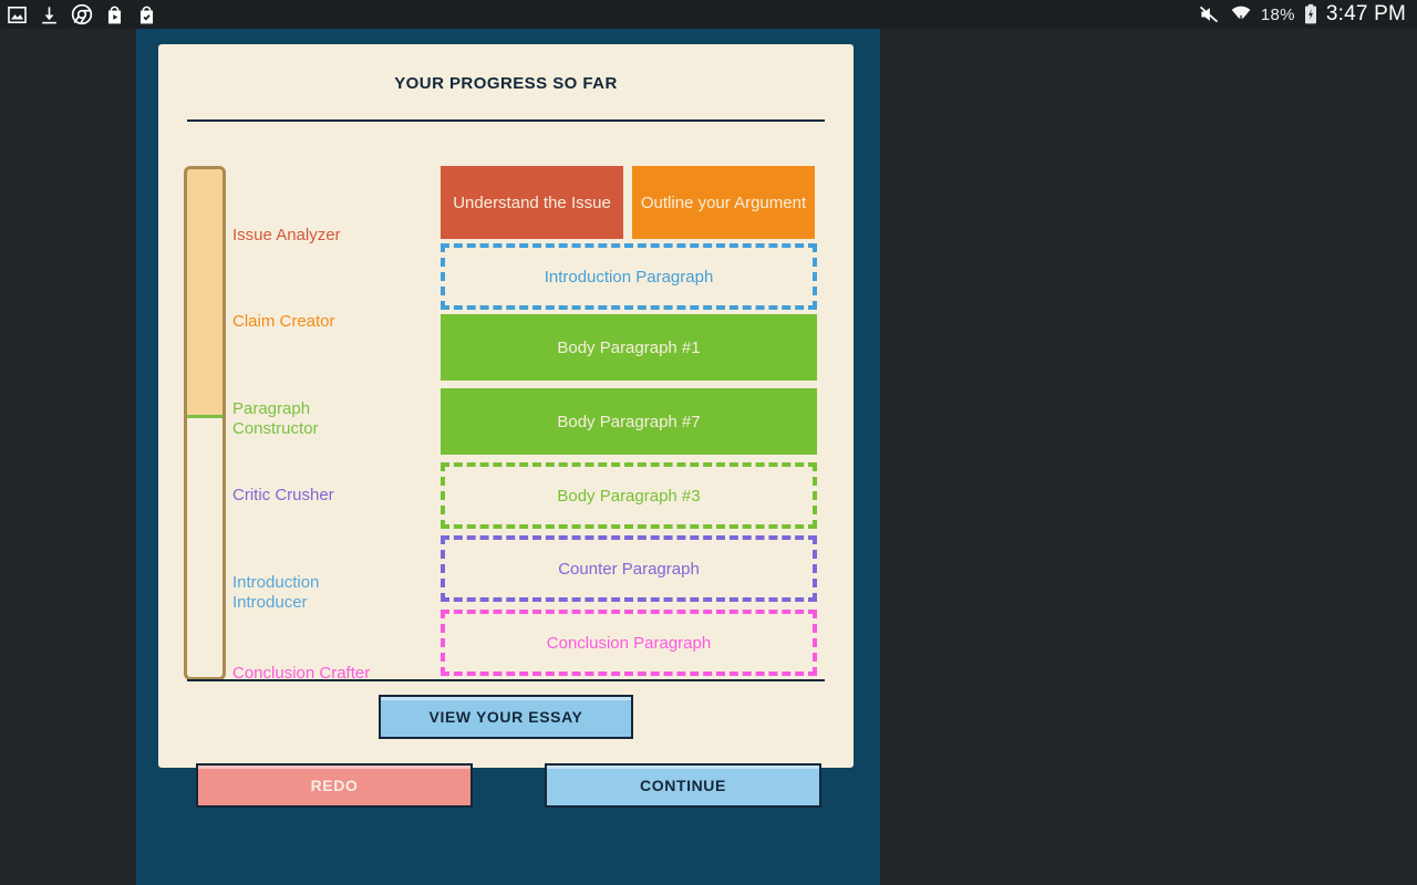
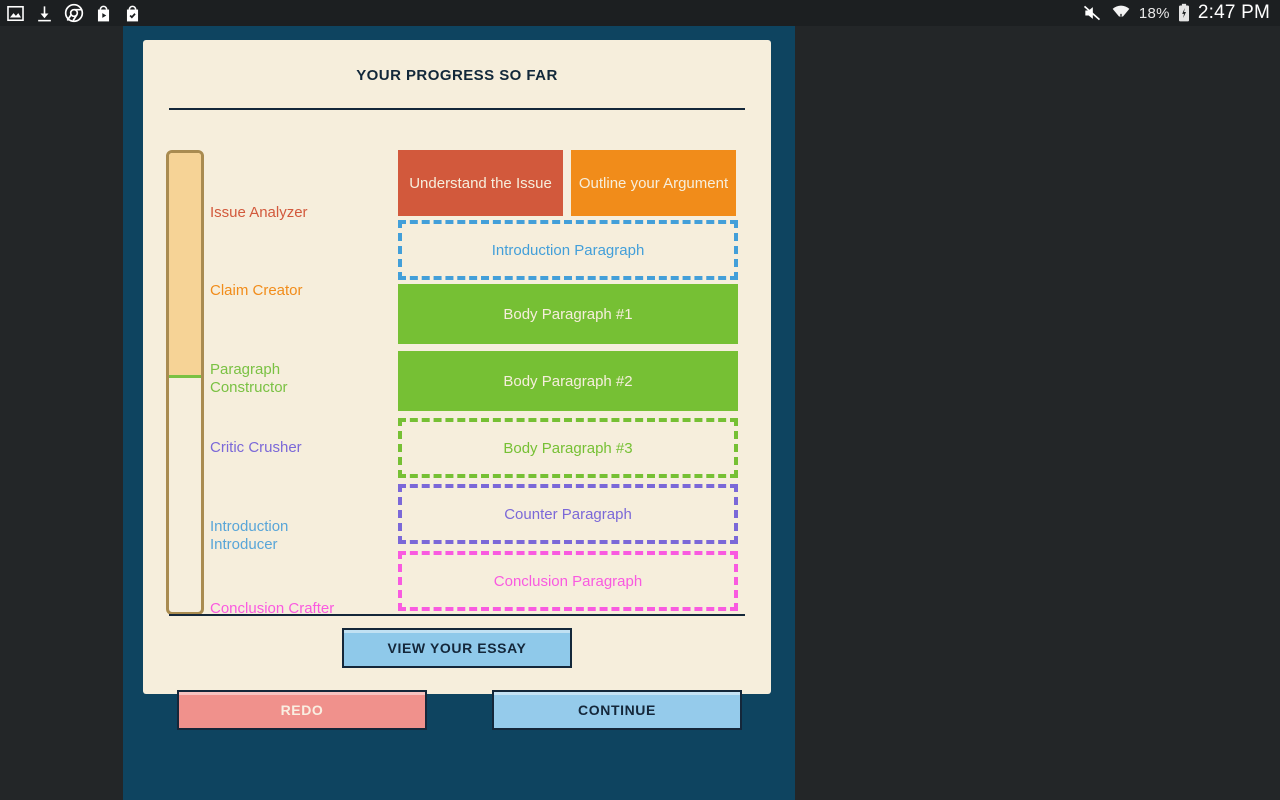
  18%
- 3:47 PM
+ 2:47 PM
  YOUR PROGRESS SO FAR
  Issue Analyzer
  Claim Creator
  Paragraph
  Constructor
  Critic Crusher
  Introduction
  Introducer
  Conclusion Crafter
  Understand the Issue
  Outline your Argument
  Introduction Paragraph
  Body Paragraph #1
- Body Paragraph #7
+ Body Paragraph #2
  Body Paragraph #3
  Counter Paragraph
  Conclusion Paragraph
  VIEW YOUR ESSAY
  REDO
  CONTINUE
